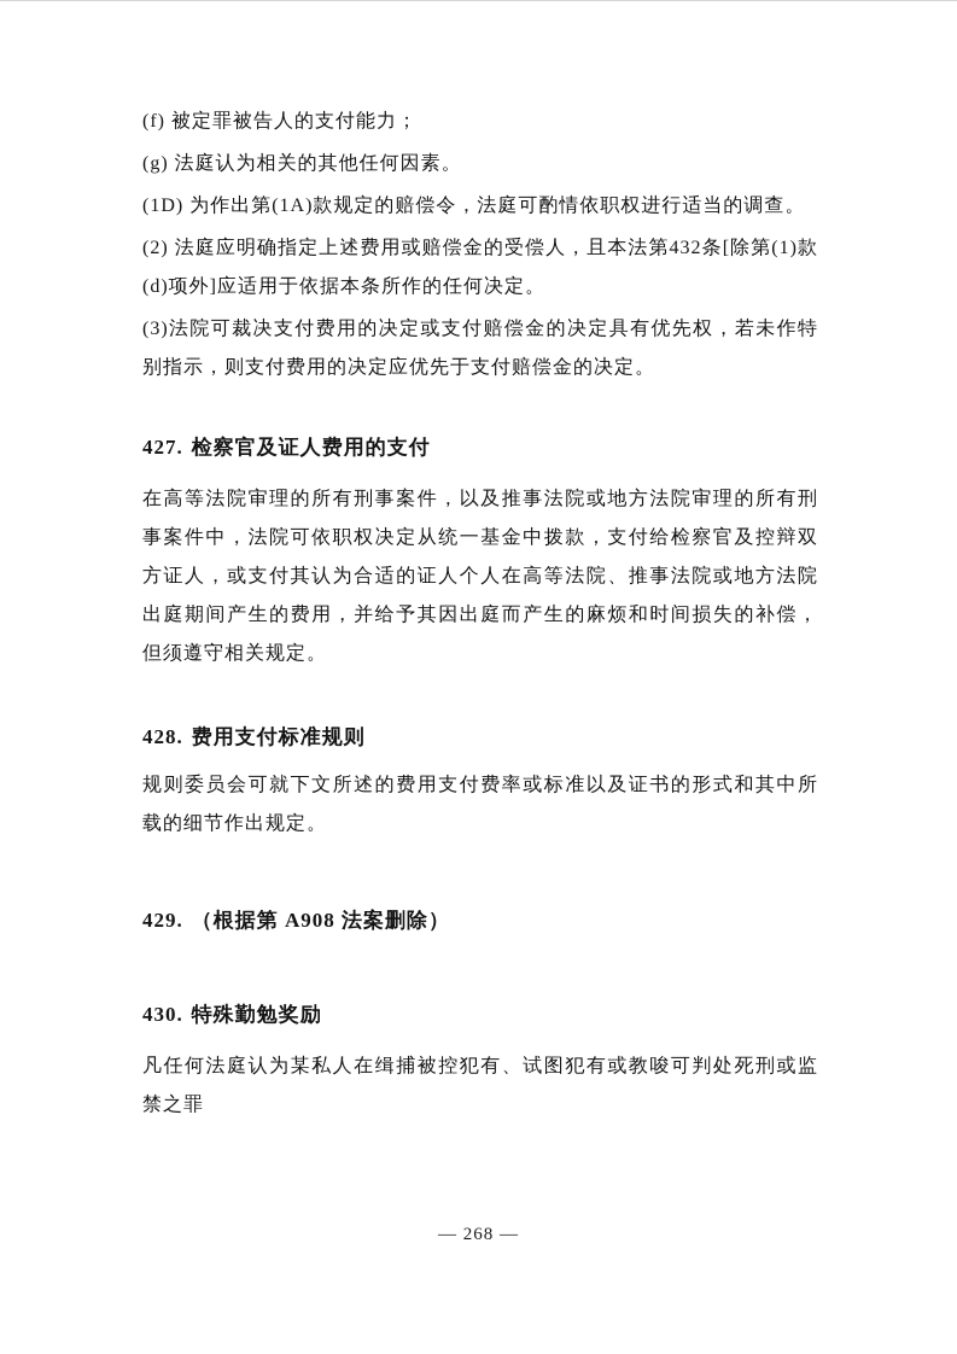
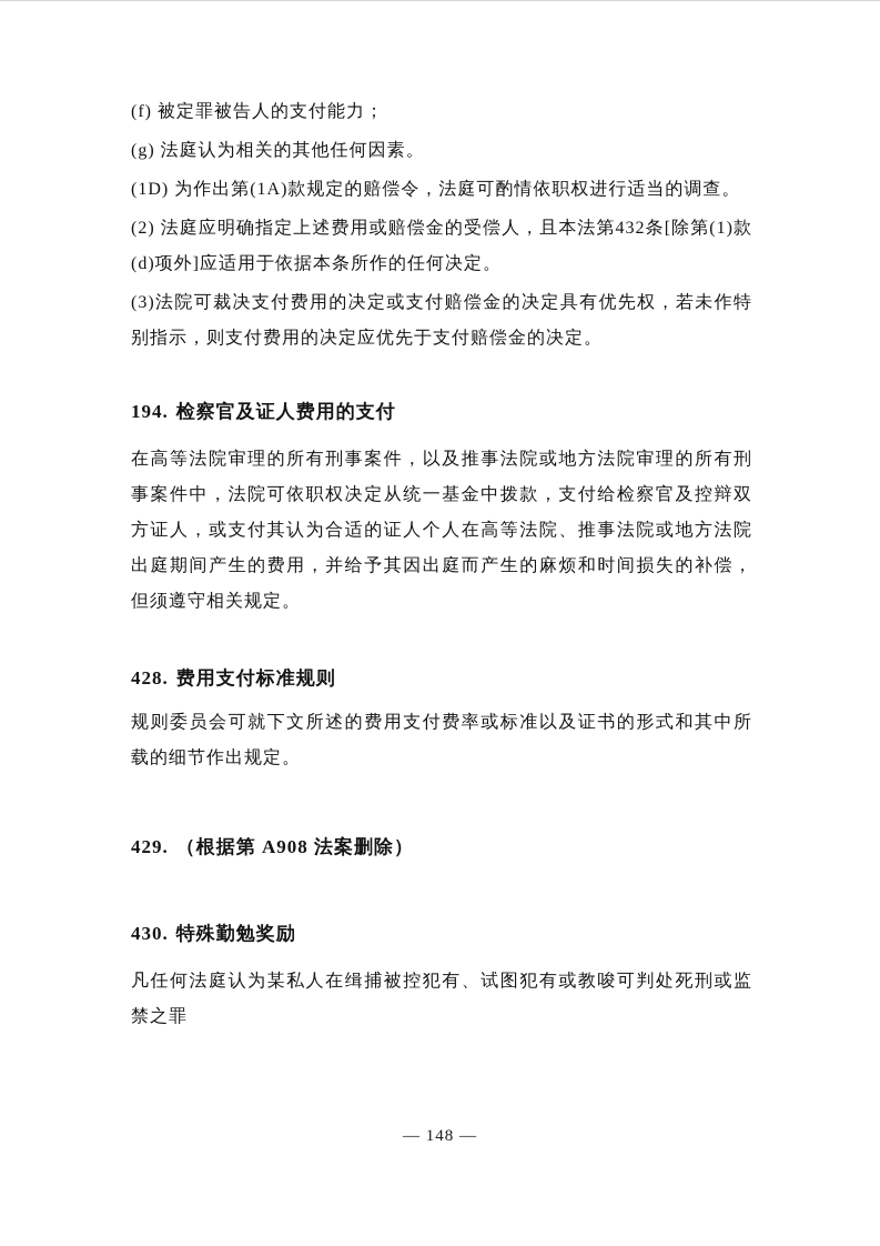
  (f) 被定罪被告人的支付能力；
  (g) 法庭认为相关的其他任何因素。
  (1D) 为作出第(1A)款规定的赔偿令，法庭可酌情依职权进行适当的调查。
  (2) 法庭应明确指定上述费用或赔偿金的受偿人，且本法第432条[除第(1)款(d)项外]应适用于依据本条所作的任何决定。
  (3)法院可裁决支付费用的决定或支付赔偿金的决定具有优先权，若未作特别指示，则支付费用的决定应优先于支付赔偿金的决定。
- 427. 检察官及证人费用的支付
+ 194. 检察官及证人费用的支付
  在高等法院审理的所有刑事案件，以及推事法院或地方法院审理的所有刑事案件中，法院可依职权决定从统一基金中拨款，支付给检察官及控辩双方证人，或支付其认为合适的证人个人在高等法院、推事法院或地方法院出庭期间产生的费用，并给予其因出庭而产生的麻烦和时间损失的补偿，但须遵守相关规定。
  428. 费用支付标准规则
  规则委员会可就下文所述的费用支付费率或标准以及证书的形式和其中所载的细节作出规定。
  429. （根据第 A908 法案删除）
  430. 特殊勤勉奖励
  凡任何法庭认为某私人在缉捕被控犯有、试图犯有或教唆可判处死刑或监禁之罪
- — 268 —
+ — 148 —
